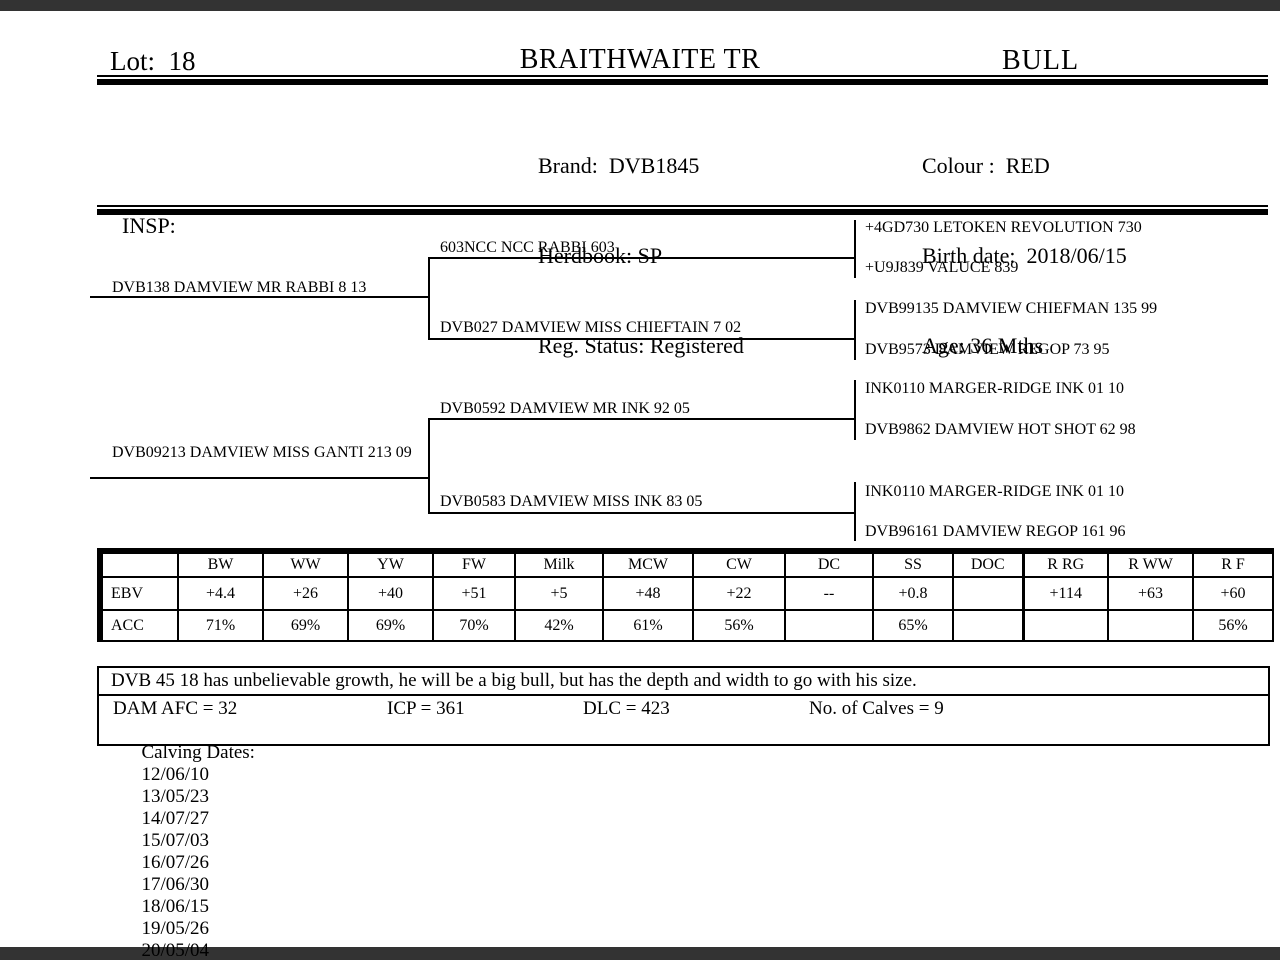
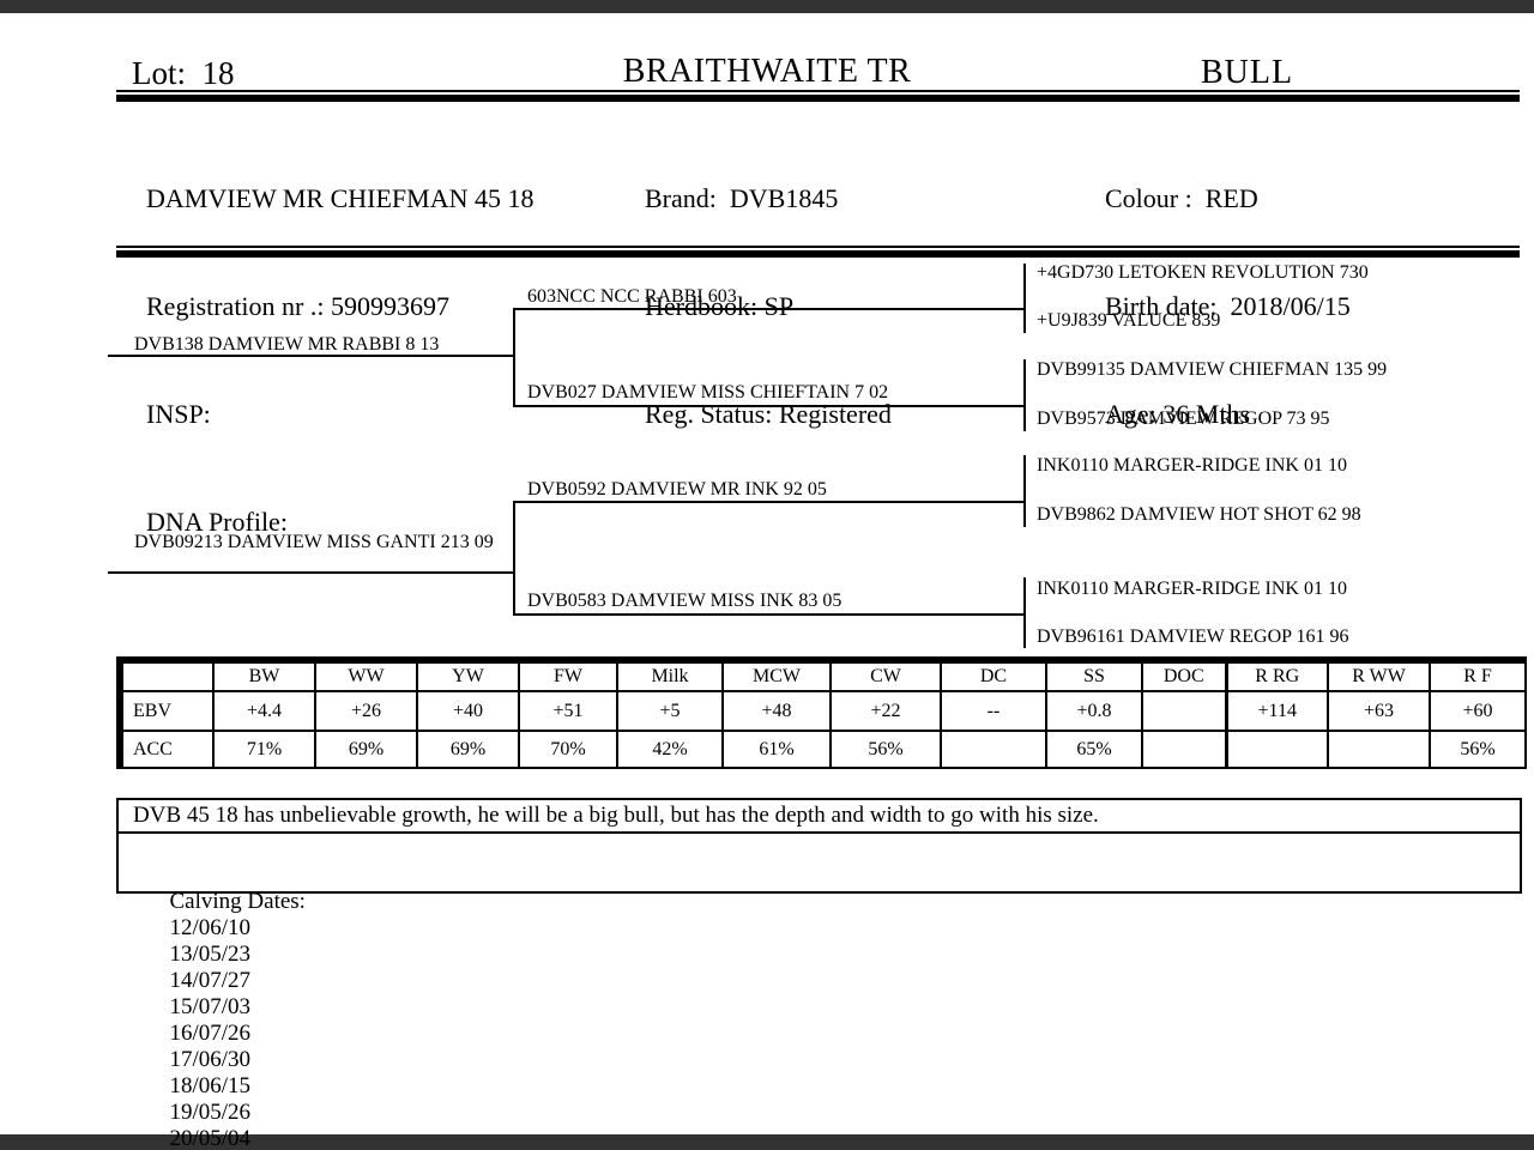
  Lot: 18
  BRAITHWAITE TR
  BULL
+ DAMVIEW MR CHIEFMAN 45 18
+ Registration nr .: 590993697
  INSP:
+ DNA Profile:
  Brand: DVB1845
  Herdbook: SP
  Reg. Status: Registered
  Colour : RED
  Birth date: 2018/06/15
  Age: 36 Mths
  DVB138 DAMVIEW MR RABBI 8 13
  DVB09213 DAMVIEW MISS GANTI 213 09
  603NCC NCC RABBI 603
  DVB027 DAMVIEW MISS CHIEFTAIN 7 02
  DVB0592 DAMVIEW MR INK 92 05
  DVB0583 DAMVIEW MISS INK 83 05
  +4GD730 LETOKEN REVOLUTION 730
  +U9J839 VALUCE 839
  DVB99135 DAMVIEW CHIEFMAN 135 99
  DVB9573 DAMVIEW REGOP 73 95
  INK0110 MARGER-RIDGE INK 01 10
  DVB9862 DAMVIEW HOT SHOT 62 98
  INK0110 MARGER-RIDGE INK 01 10
  DVB96161 DAMVIEW REGOP 161 96
  	BW	WW	YW	FW	Milk	MCW	CW	DC	SS	DOC	R RG	R WW	R F
  EBV	+4.4	+26	+40	+51	+5	+48	+22	--	+0.8		+114	+63	+60
  ACC	71%	69%	69%	70%	42%	61%	56%		65%				56%
  DVB 45 18 has unbelievable growth, he will be a big bull, but has the depth and width to go with his size.
- DAM AFC = 32
- ICP = 361
- DLC = 423
- No. of Calves = 9
  Calving Dates: 12/06/10 13/05/23 14/07/27 15/07/03 16/07/26 17/06/30 18/06/15 19/05/26 20/05/04
